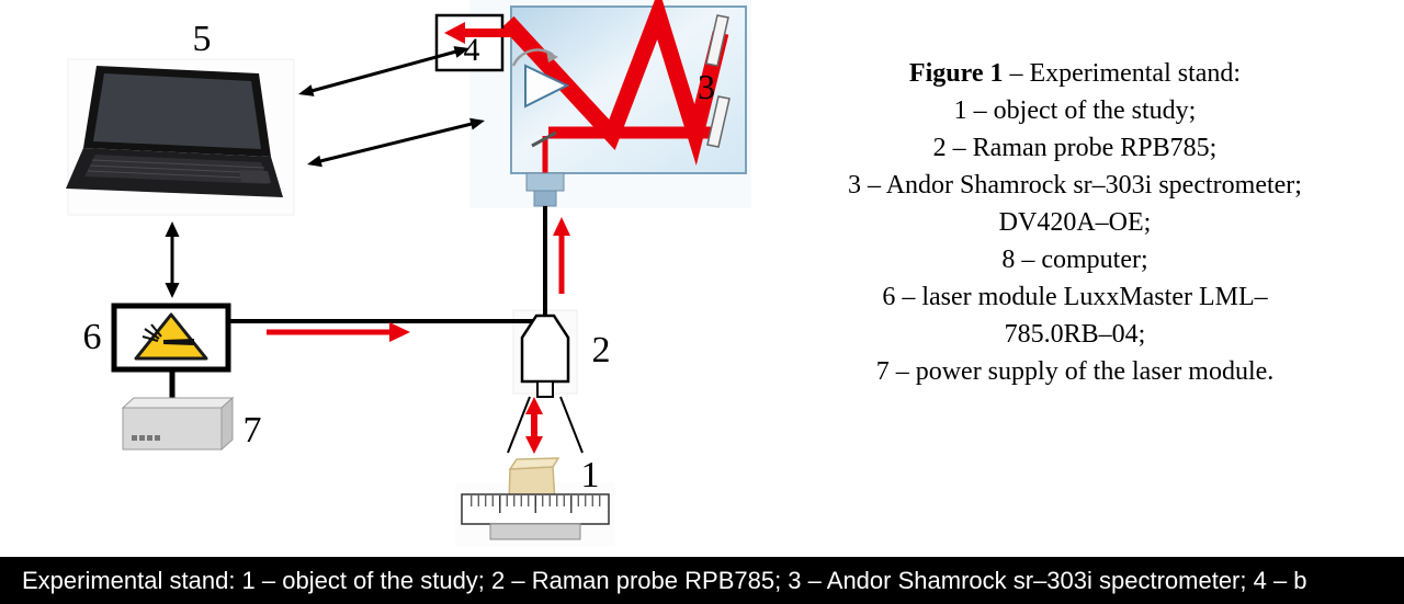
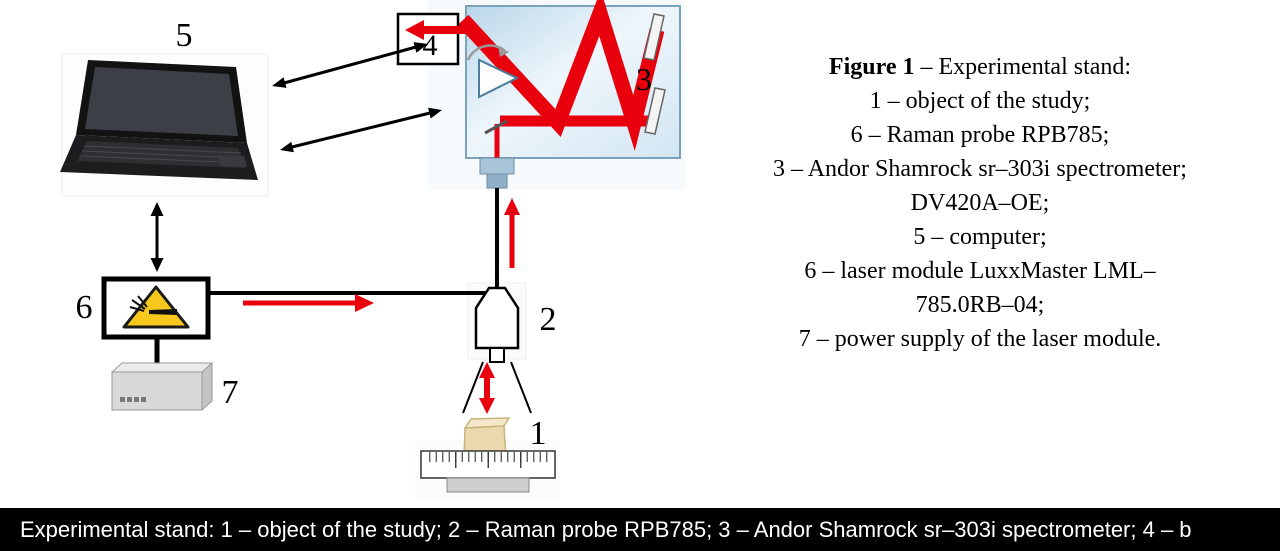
  5
  3
  4
  2
  1
  6
  7
  Figure 1 – Experimental stand:
  1 – object of the study;
- 2 – Raman probe RPB785;
+ 6 – Raman probe RPB785;
  3 – Andor Shamrock sr–303i spectrometer;
  DV420A–OE;
- 8 – computer;
+ 5 – computer;
  6 – laser module LuxxMaster LML–
  785.0RB–04;
  7 – power supply of the laser module.
  Experimental stand: 1 – object of the study; 2 – Raman probe RPB785; 3 – Andor Shamrock sr–303i spectrometer; 4 – b
